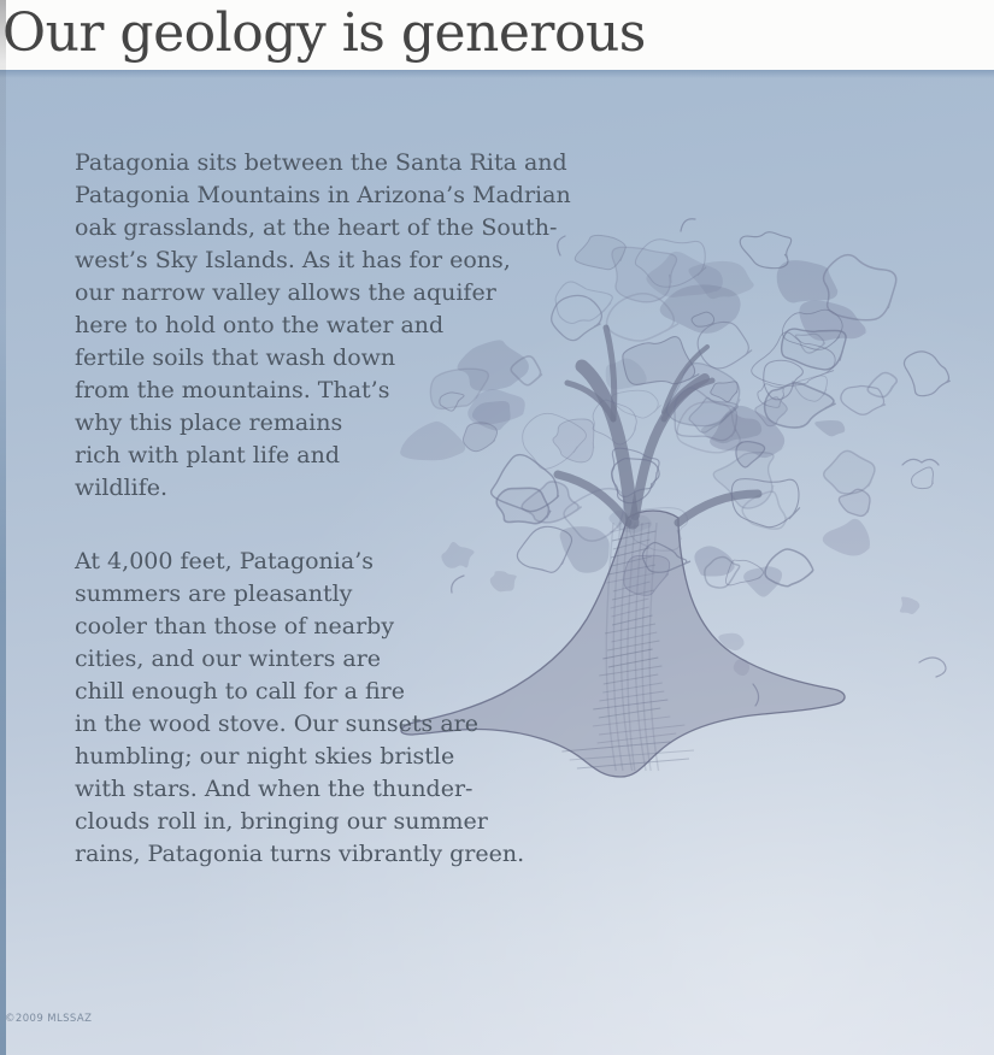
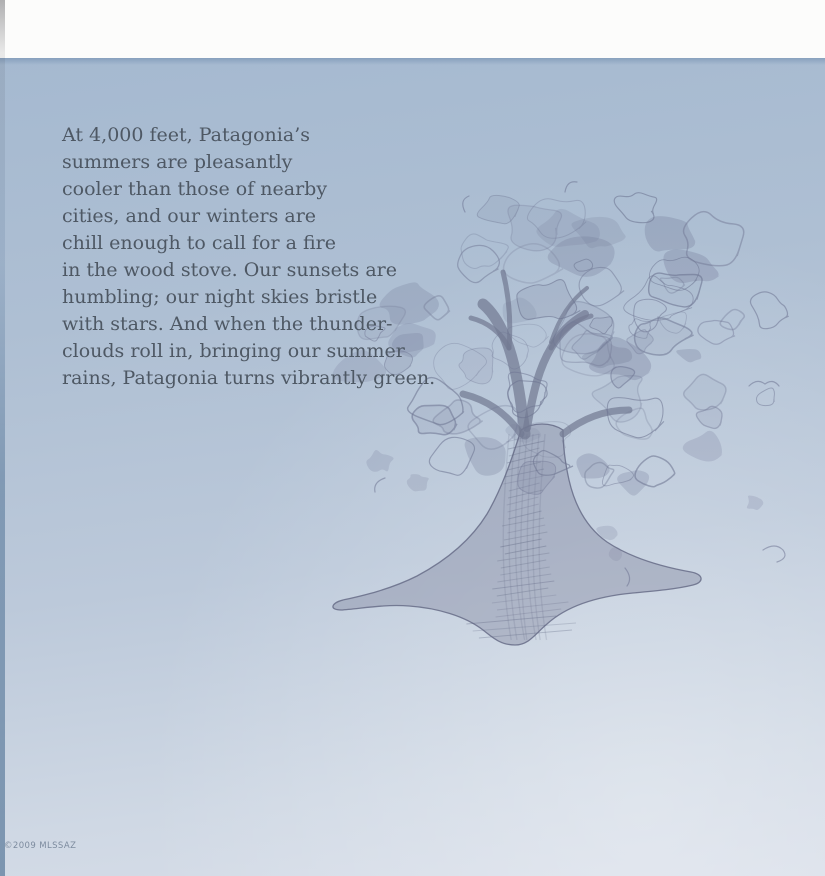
- Our geology is generous
- Patagonia sits between the Santa Rita and
- Patagonia Mountains in Arizona’s Madrian
- oak grasslands, at the heart of the South-
- west’s Sky Islands. As it has for eons,
- our narrow valley allows the aquifer
- here to hold onto the water and
- fertile soils that wash down
- from the mountains. That’s
- why this place remains
- rich with plant life and
- wildlife.
  At 4,000 feet, Patagonia’s
  summers are pleasantly
  cooler than those of nearby
  cities, and our winters are
  chill enough to call for a fire
  in the wood stove. Our sunsets are
  humbling; our night skies bristle
  with stars. And when the thunder-
  clouds roll in, bringing our summer
  rains, Patagonia turns vibrantly green.
  ©2009 MLSSAZ
